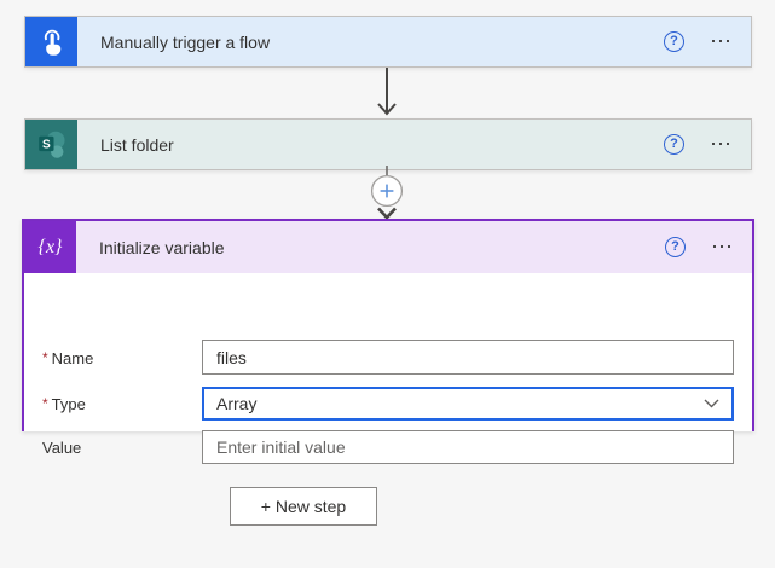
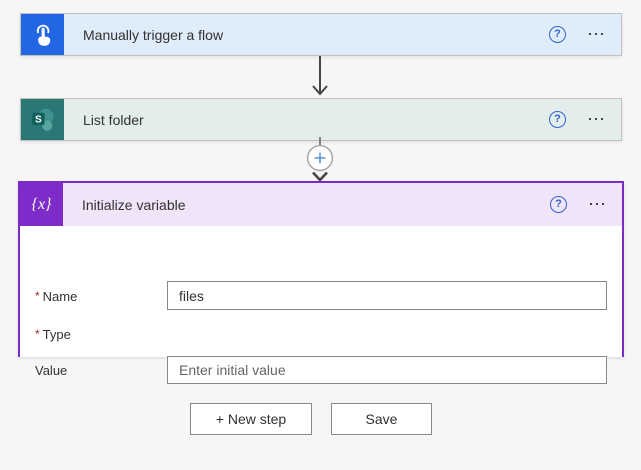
  Manually trigger a flow
  ?
  ⋯
  S
  List folder
  ?
  ⋯
  {x}
  Initialize variable
  ?
  ⋯
  *
  Name
  files
  *
  Type
- Array
  Value
  Enter initial value
  + New step
+ Save
